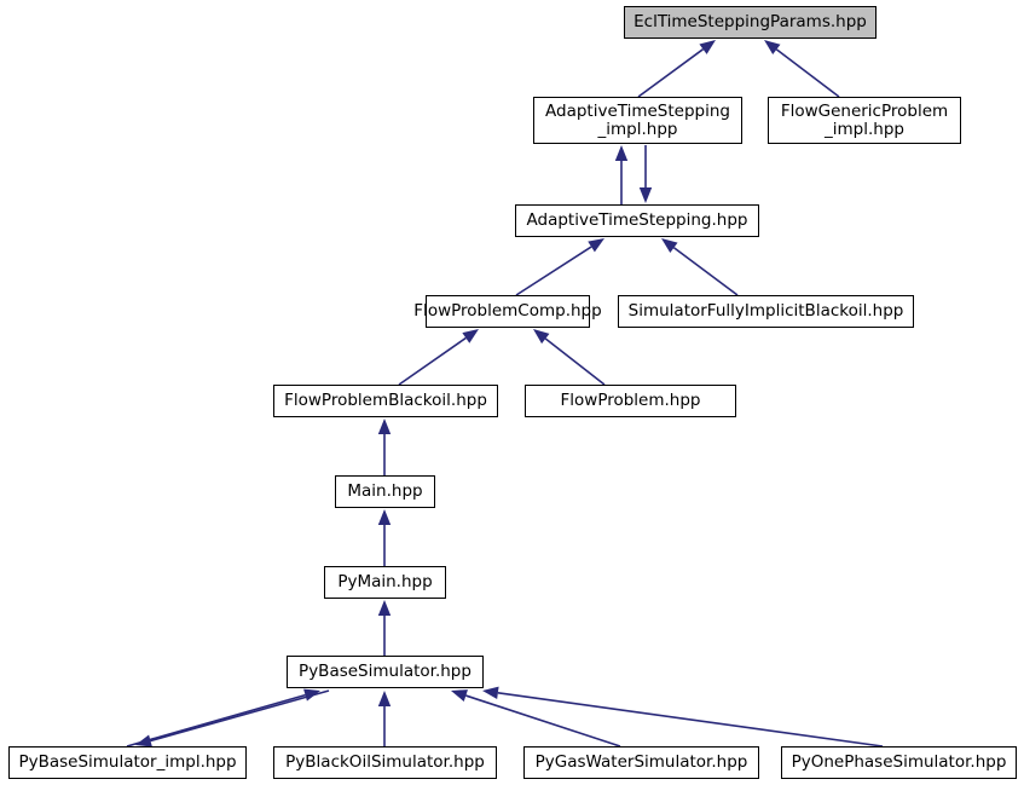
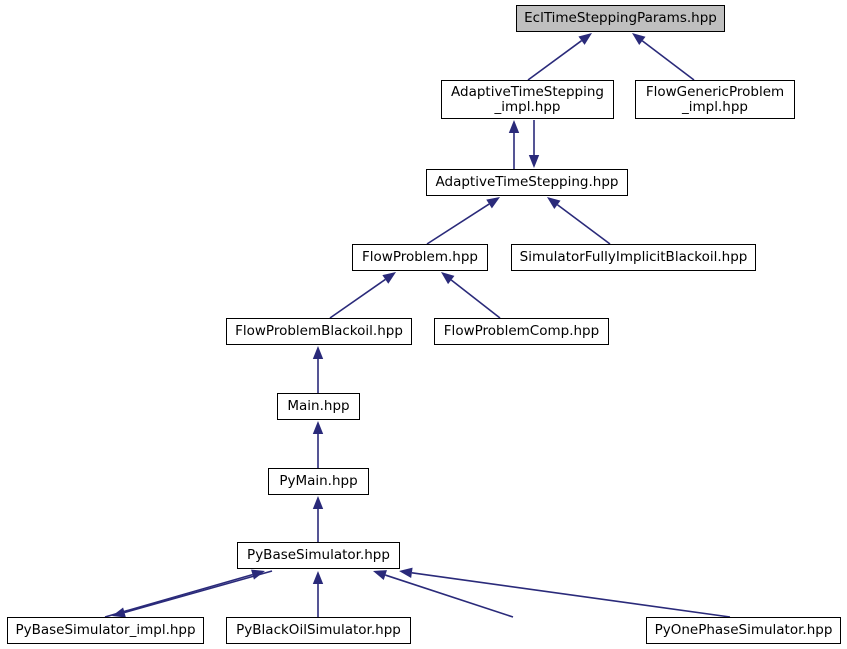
  EclTimeSteppingParams.hpp
  AdaptiveTimeStepping
  _impl.hpp
  FlowGenericProblem
  _impl.hpp
  AdaptiveTimeStepping.hpp
- FlowProblemComp.hpp
+ FlowProblem.hpp
  SimulatorFullyImplicitBlackoil.hpp
  FlowProblemBlackoil.hpp
- FlowProblem.hpp
+ FlowProblemComp.hpp
  Main.hpp
  PyMain.hpp
  PyBaseSimulator.hpp
  PyBaseSimulator_impl.hpp
  PyBlackOilSimulator.hpp
- PyGasWaterSimulator.hpp
  PyOnePhaseSimulator.hpp
